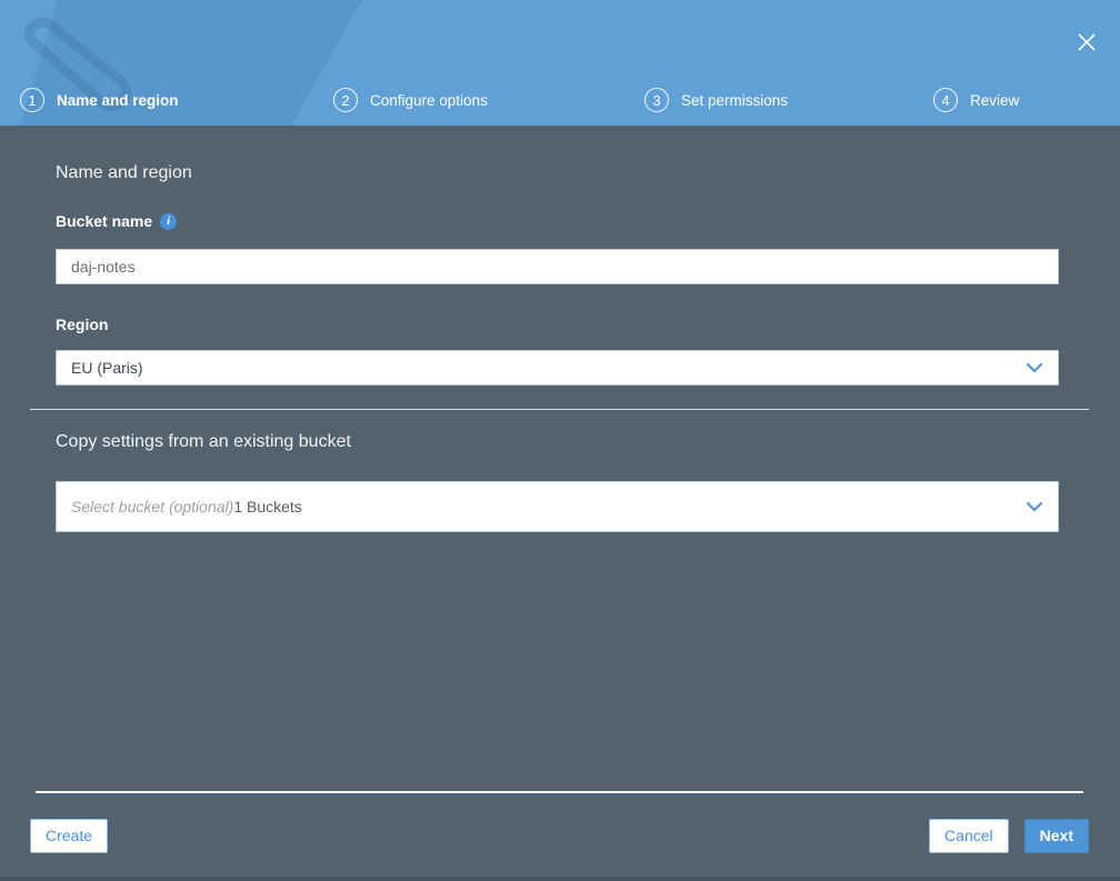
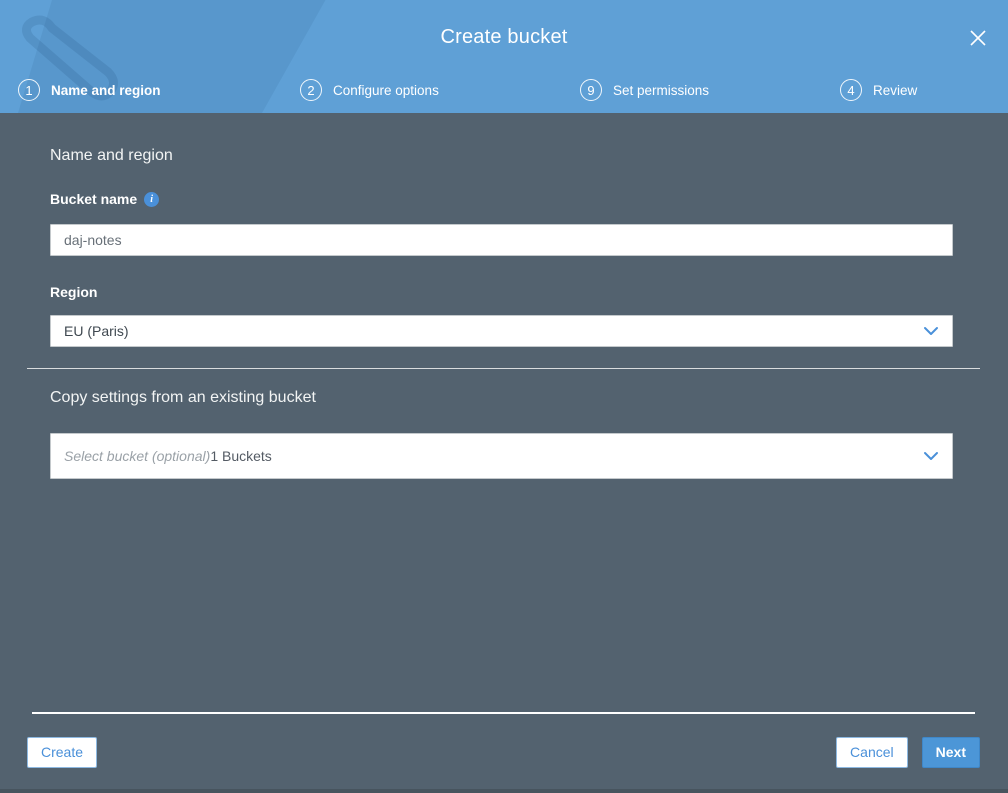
+ Create bucket
  1
  Name and region
  2
  Configure options
- 3
+ 9
  Set permissions
  4
  Review
  Name and region
  Bucket name
  i
  daj-notes
  Region
  EU (Paris)
  Copy settings from an existing bucket
  Select bucket (optional)
  1 Buckets
  Create
  Cancel
  Next
